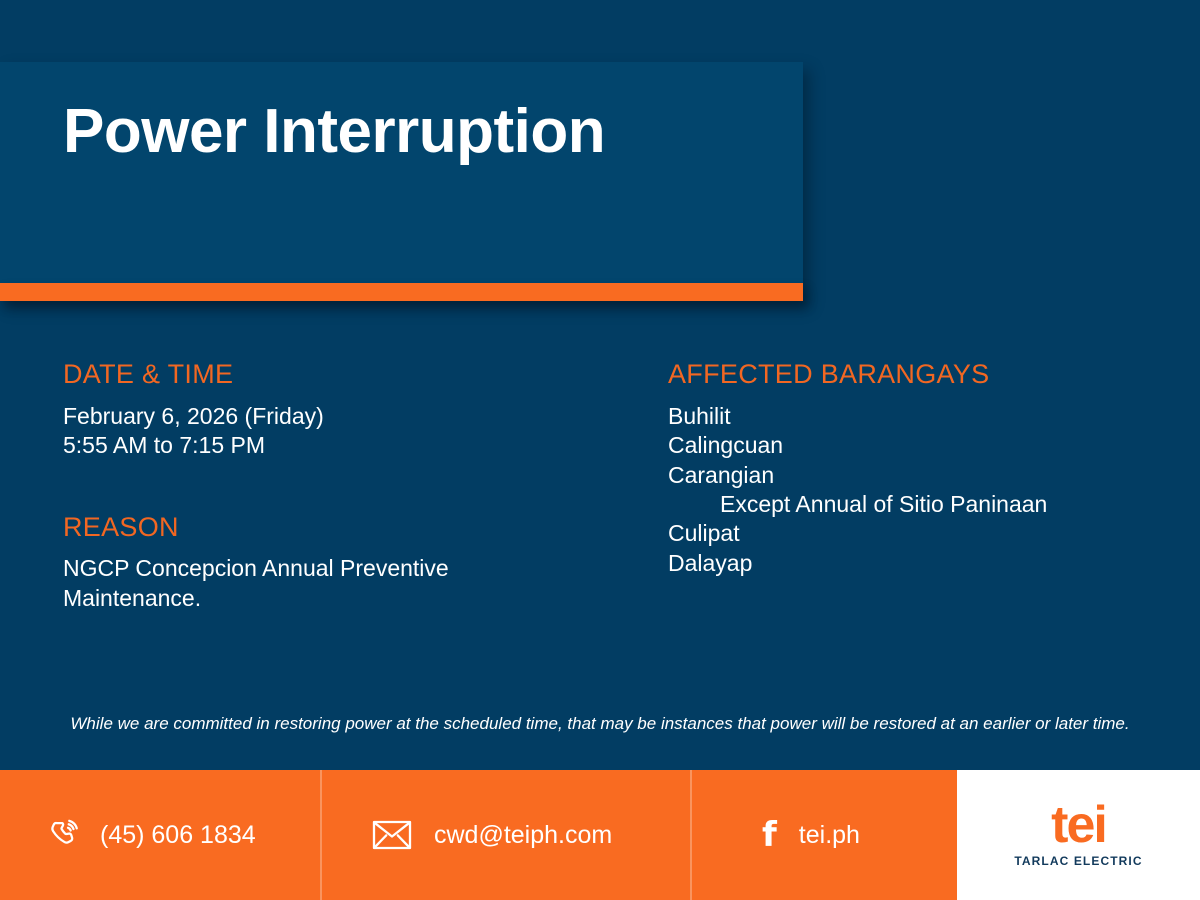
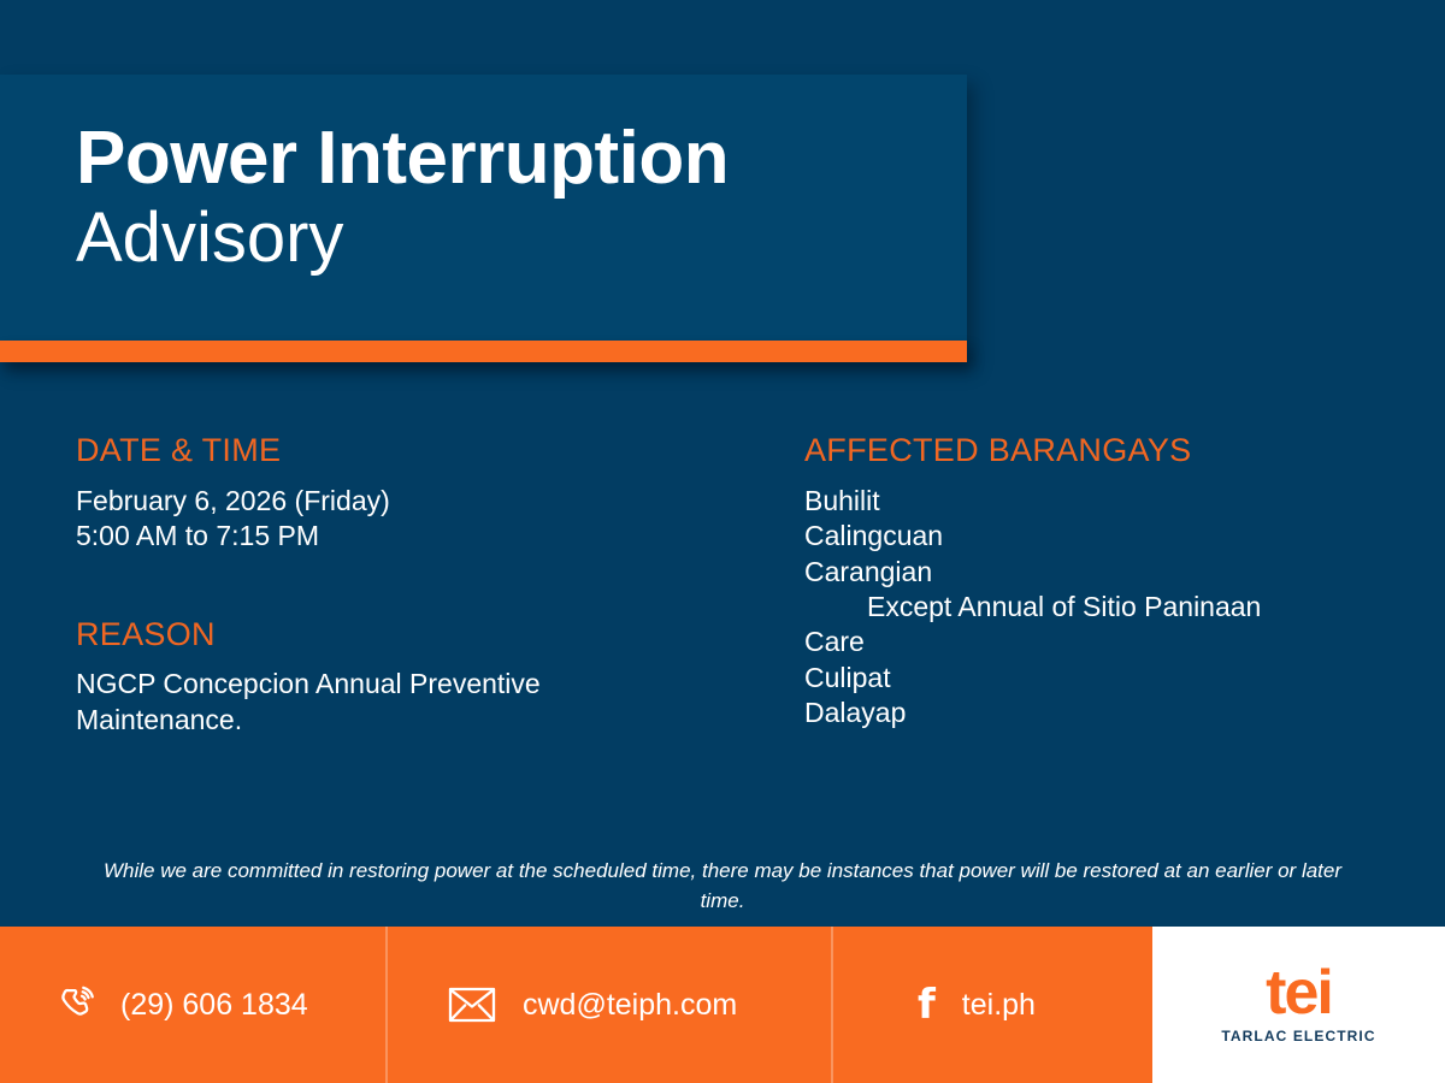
  Power Interruption
+ Advisory
  DATE & TIME
  February 6, 2026 (Friday)
- 5:55 AM to 7:15 PM
+ 5:00 AM to 7:15 PM
  REASON
  NGCP Concepcion Annual Preventive
  Maintenance.
  AFFECTED BARANGAYS
  Buhilit
  Calingcuan
  Carangian
  Except Annual of Sitio Paninaan
+ Care
  Culipat
  Dalayap
- While we are committed in restoring power at the scheduled time, that may be instances that power will be restored at an earlier or later time.
+ While we are committed in restoring power at the scheduled time, there may be instances that power will be restored at an earlier or later time.
- (45) 606 1834
+ (29) 606 1834
  cwd@teiph.com
  f
  tei.ph
  tei
  TARLAC ELECTRIC
